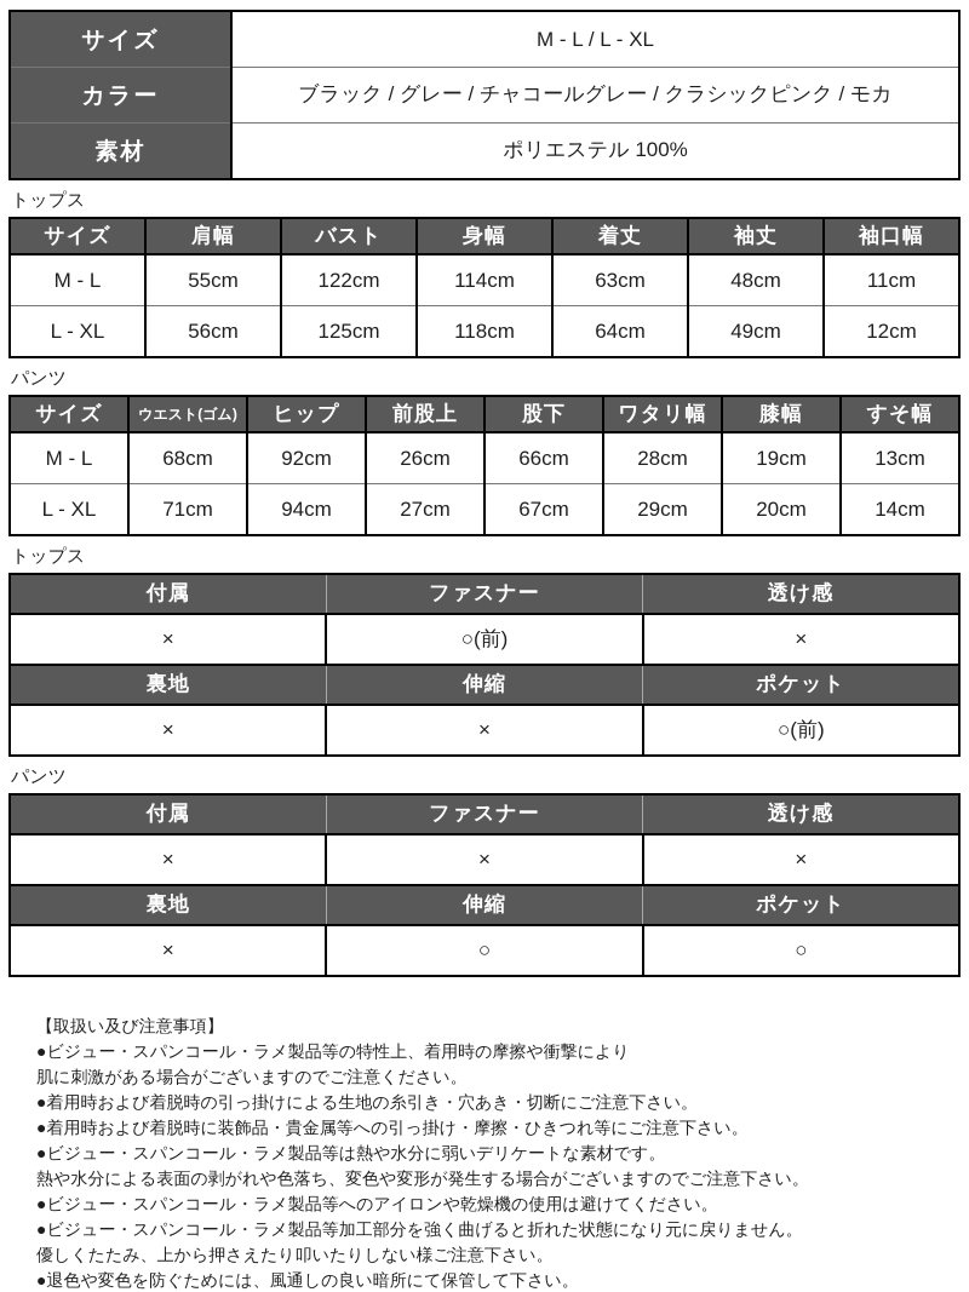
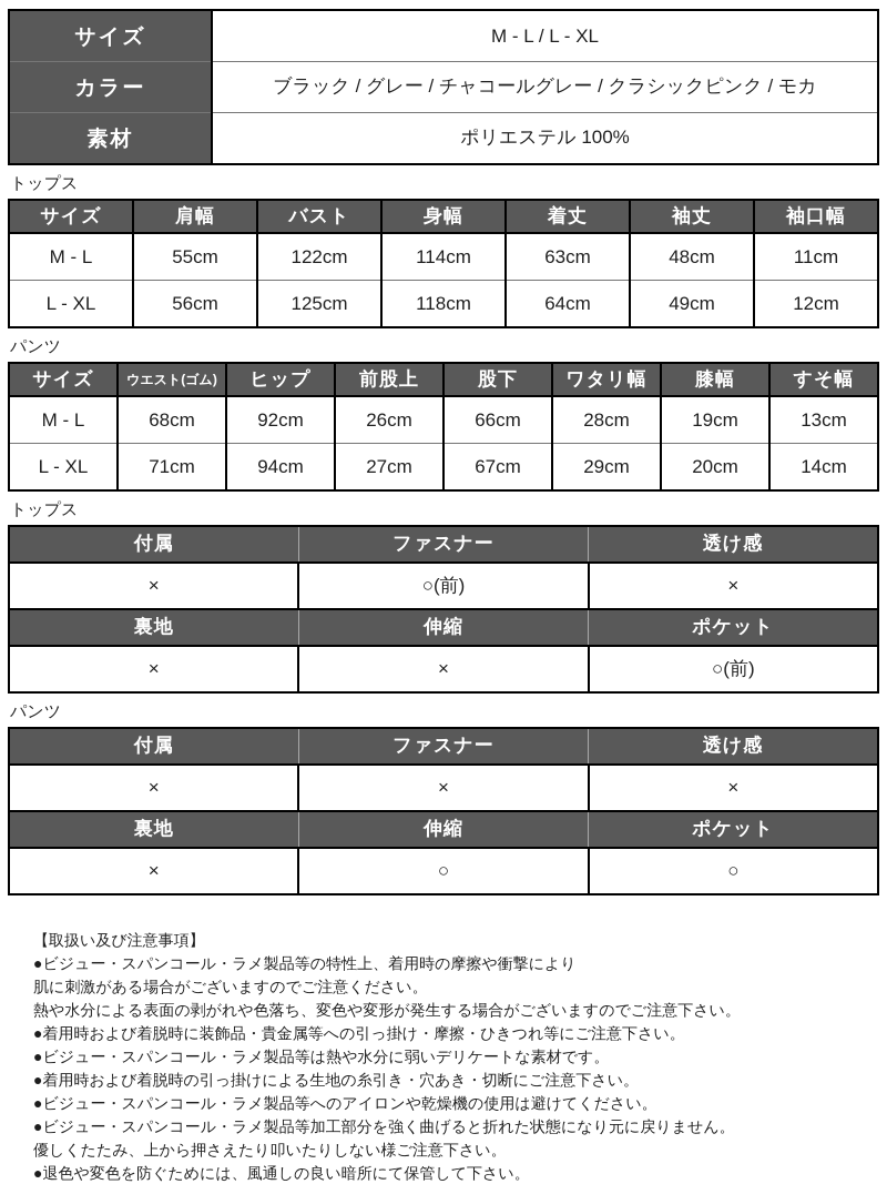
  サイズ	M - L / L - XL
  カラー	ブラック / グレー / チャコールグレー / クラシックピンク / モカ
  素材	ポリエステル 100%
  トップス
  サイズ	肩幅	バスト	身幅	着丈	袖丈	袖口幅
  M - L	55cm	122cm	114cm	63cm	48cm	11cm
  L - XL	56cm	125cm	118cm	64cm	49cm	12cm
  パンツ
  サイズ	ウエスト(ゴム)	ヒップ	前股上	股下	ワタリ幅	膝幅	すそ幅
  M - L	68cm	92cm	26cm	66cm	28cm	19cm	13cm
  L - XL	71cm	94cm	27cm	67cm	29cm	20cm	14cm
  トップス
  付属	ファスナー	透け感
  ×	○(前)	×
  裏地	伸縮	ポケット
  ×	×	○(前)
  パンツ
  付属	ファスナー	透け感
  ×	×	×
  裏地	伸縮	ポケット
  ×	○	○
  【取扱い及び注意事項】
  ●ビジュー・スパンコール・ラメ製品等の特性上、着用時の摩擦や衝撃により
  肌に刺激がある場合がございますのでご注意ください。
- ●着用時および着脱時の引っ掛けによる生地の糸引き・穴あき・切断にご注意下さい。
+ 熱や水分による表面の剥がれや色落ち、変色や変形が発生する場合がございますのでご注意下さい。
  ●着用時および着脱時に装飾品・貴金属等への引っ掛け・摩擦・ひきつれ等にご注意下さい。
  ●ビジュー・スパンコール・ラメ製品等は熱や水分に弱いデリケートな素材です。
- 熱や水分による表面の剥がれや色落ち、変色や変形が発生する場合がございますのでご注意下さい。
+ ●着用時および着脱時の引っ掛けによる生地の糸引き・穴あき・切断にご注意下さい。
  ●ビジュー・スパンコール・ラメ製品等へのアイロンや乾燥機の使用は避けてください。
  ●ビジュー・スパンコール・ラメ製品等加工部分を強く曲げると折れた状態になり元に戻りません。
  優しくたたみ、上から押さえたり叩いたりしない様ご注意下さい。
  ●退色や変色を防ぐためには、風通しの良い暗所にて保管して下さい。
